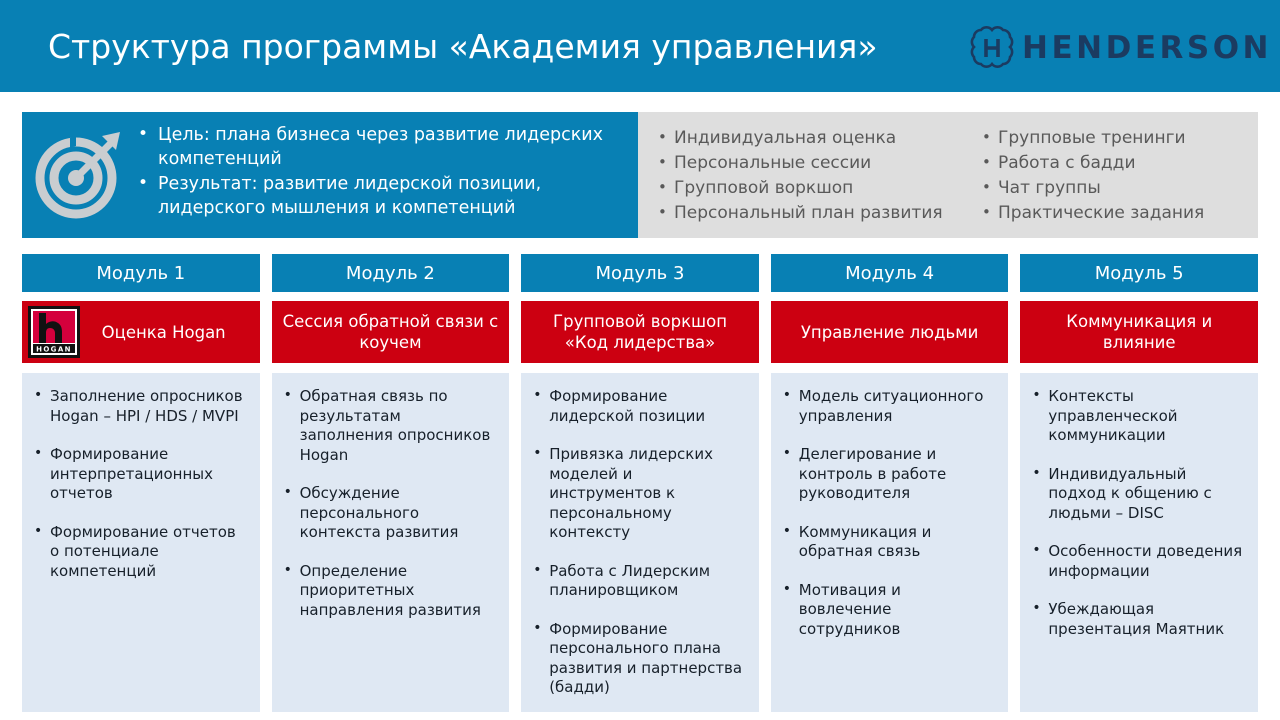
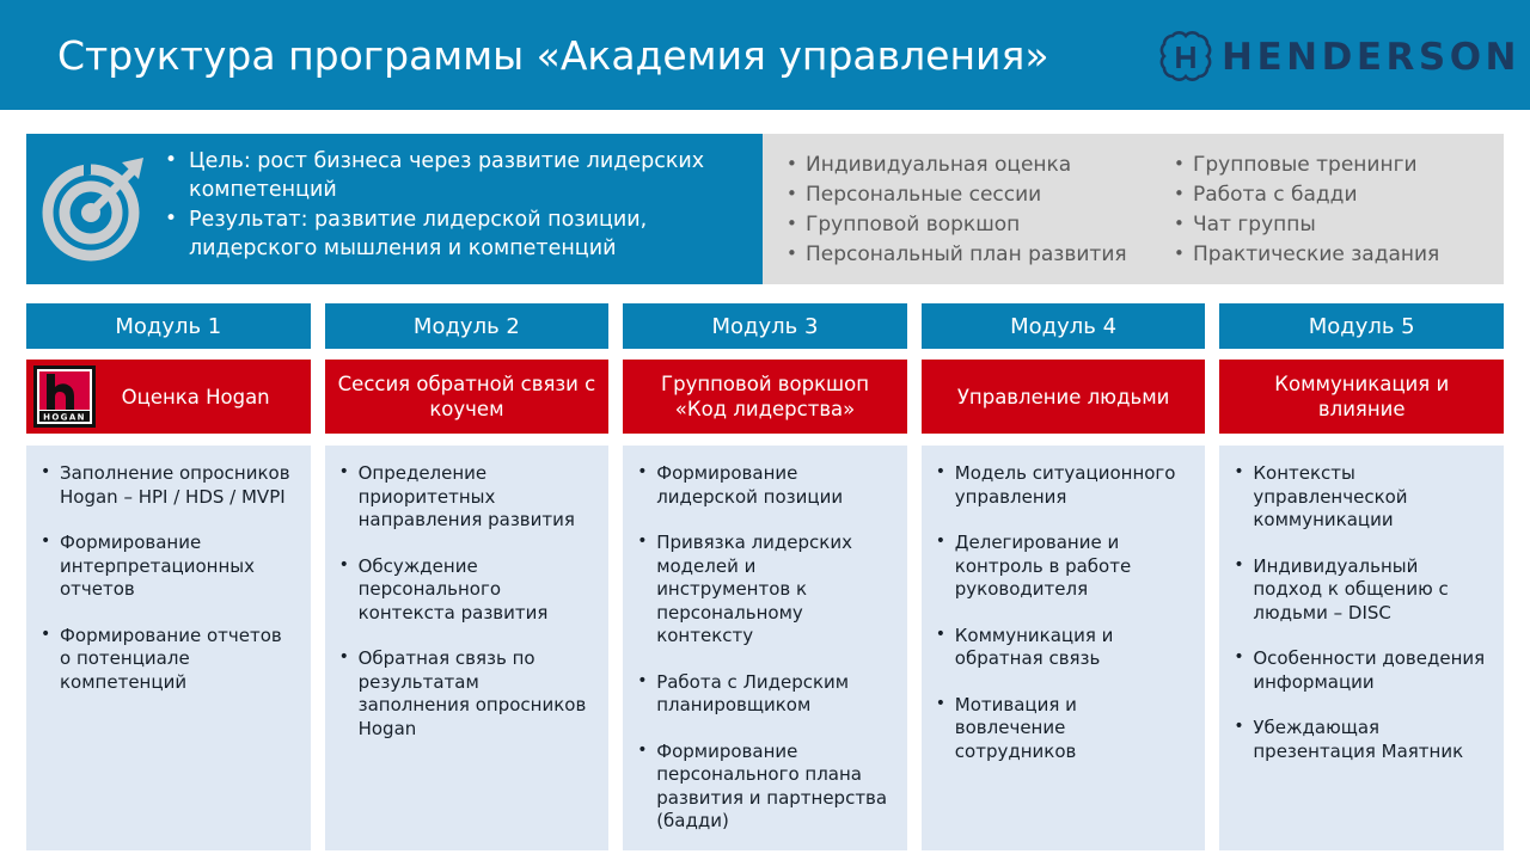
  Структура программы «Академия управления»
  HENDERSON
- Цель: плана бизнеса через развитие лидерских компетенций
+ Цель: рост бизнеса через развитие лидерских компетенций
  Результат: развитие лидерской позиции, лидерского мышления и компетенций
  Индивидуальная оценка
  Персональные сессии
  Групповой воркшоп
  Персональный план развития
  Групповые тренинги
  Работа с бадди
  Чат группы
  Практические задания
  Модуль 1
  Модуль 2
  Модуль 3
  Модуль 4
  Модуль 5
  HOGAN
  Оценка Hogan
  Сессия обратной связи с коучем
  Групповой воркшоп «Код лидерства»
  Управление людьми
  Коммуникация и влияние
  Заполнение опросников Hogan – HPI / HDS / MVPI
  Формирование интерпретационных отчетов
  Формирование отчетов о потенциале компетенций
- Обратная связь по результатам заполнения опросников Hogan
+ Определение приоритетных направления развития
  Обсуждение персонального контекста развития
- Определение приоритетных направления развития
+ Обратная связь по результатам заполнения опросников Hogan
  Формирование лидерской позиции
  Привязка лидерских моделей и инструментов к персональному контексту
  Работа с Лидерским планировщиком
  Формирование персонального плана развития и партнерства (бадди)
  Модель ситуационного управления
  Делегирование и контроль в работе руководителя
  Коммуникация и обратная связь
  Мотивация и вовлечение сотрудников
  Контексты управленческой коммуникации
  Индивидуальный подход к общению с людьми – DISC
  Особенности доведения информации
  Убеждающая презентация Маятник
